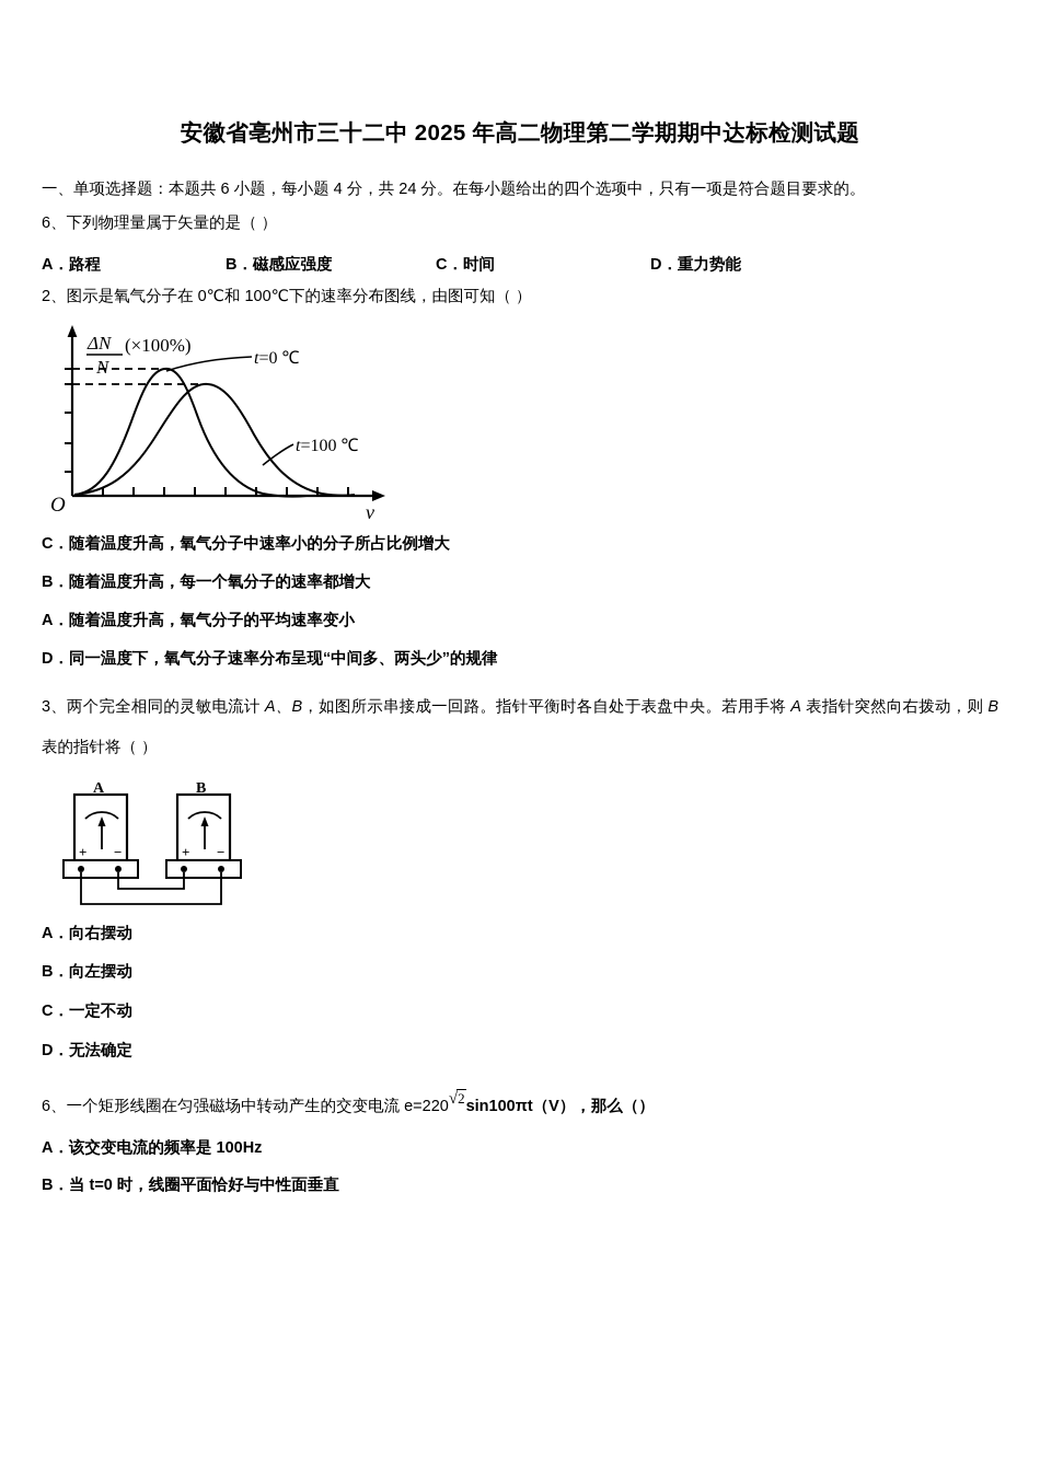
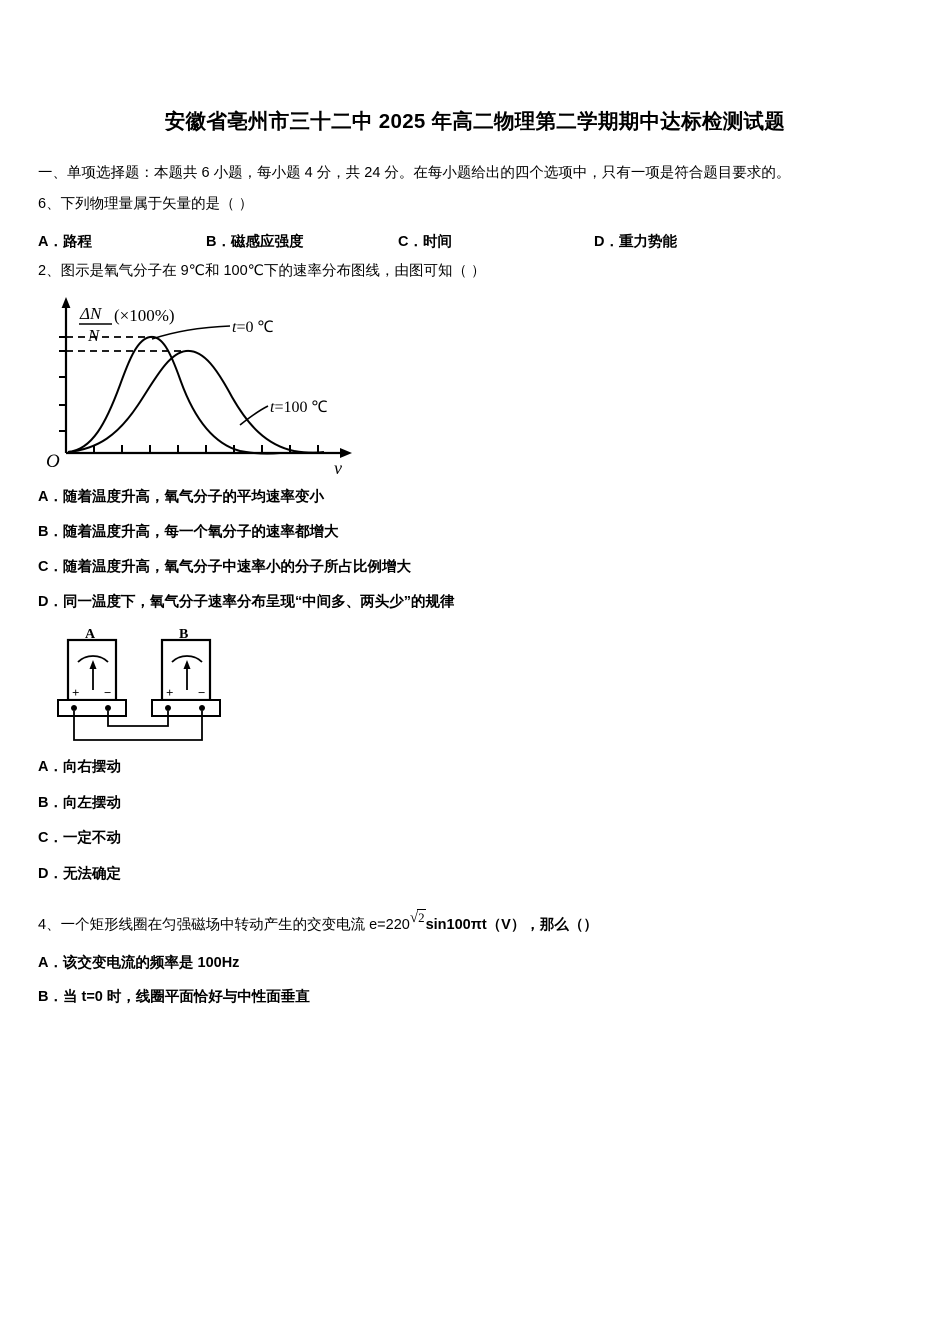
  安徽省亳州市三十二中 2025 年高二物理第二学期期中达标检测试题
  一、单项选择题：本题共 6 小题，每小题 4 分，共 24 分。在每小题给出的四个选项中，只有一项是符合题目要求的。
  6、下列物理量属于矢量的是（ ）
  A．路程
  B．磁感应强度
  C．时间
  D．重力势能
- 2、图示是氧气分子在 0℃和 100℃下的速率分布图线，由图可知（ ）
+ 2、图示是氧气分子在 9℃和 100℃下的速率分布图线，由图可知（ ）
  ΔN
  N
  (×100%)
  t=0 ℃
  t=100 ℃
  O
  v
- C．随着温度升高，氧气分子中速率小的分子所占比例增大
+ A．随着温度升高，氧气分子的平均速率变小
  B．随着温度升高，每一个氧分子的速率都增大
- A．随着温度升高，氧气分子的平均速率变小
+ C．随着温度升高，氧气分子中速率小的分子所占比例增大
  D．同一温度下，氧气分子速率分布呈现“中间多、两头少”的规律
- 3、两个完全相同的灵敏电流计 A、B，如图所示串接成一回路。指针平衡时各自处于表盘中央。若用手将 A 表指针突然向右拨动，则 B 表的指针将（ ）
  +
  −
  A
  +
  −
  B
  A．向右摆动
  B．向左摆动
  C．一定不动
  D．无法确定
- 6、一个矩形线圈在匀强磁场中转动产生的交变电流 e=220√2sin100πt（V），那么（）
+ 4、一个矩形线圈在匀强磁场中转动产生的交变电流 e=220√2sin100πt（V），那么（）
  A．该交变电流的频率是 100Hz
  B．当 t=0 时，线圈平面恰好与中性面垂直
